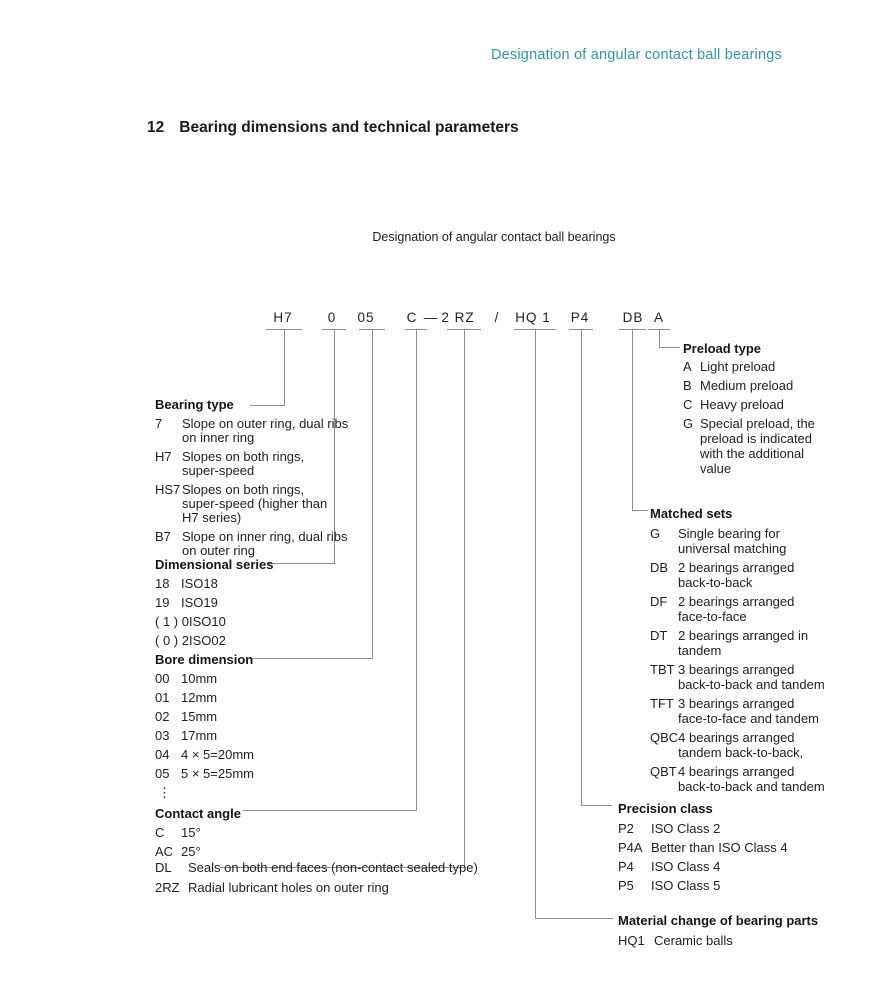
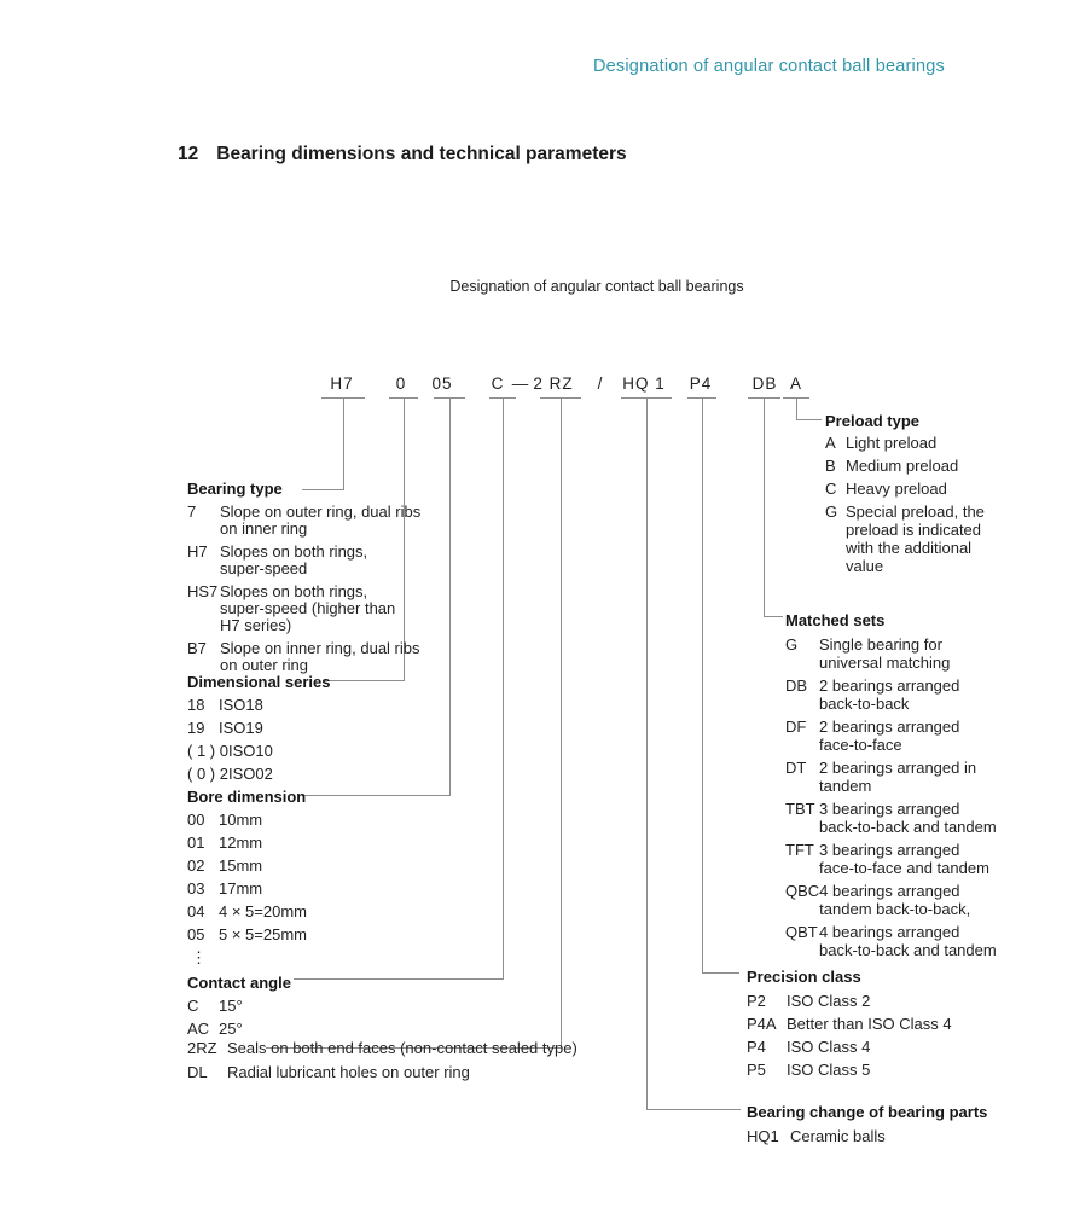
  Designation of angular contact ball bearings
  12
  Bearing dimensions and technical parameters
  Designation of angular contact ball bearings
  H7
  0
  05
  C
  —
  2 RZ
  /
  HQ 1
  P4
  DB
  A
  Bearing type
  7
  Slope on outer ring, dual ribs
  on inner ring
  H7
  Slopes on both rings,
  super-speed
  HS7
  Slopes on both rings,
  super-speed (higher than
  H7 series)
  B7
  Slope on inner ring, dual ribs
  on outer ring
  Dimensional series
  18
  ISO18
  19
  ISO19
  ( 1 ) 0
  ISO10
  ( 0 ) 2
  ISO02
  Bore dimension
  00
  10mm
  01
  12mm
  02
  15mm
  03
  17mm
  04
  4 × 5=20mm
  05
  5 × 5=25mm
  ⋮
  Contact angle
  C
  15°
  AC
  25°
- DL
+ 2RZ
  Seals on both end faces (non-contact sealed type)
- 2RZ
+ DL
  Radial lubricant holes on outer ring
  Preload type
  A
  Light preload
  B
  Medium preload
  C
  Heavy preload
  G
  Special preload, the
  preload is indicated
  with the additional
  value
  Matched sets
  G
  Single bearing for
  universal matching
  DB
  2 bearings arranged
  back-to-back
  DF
  2 bearings arranged
  face-to-face
  DT
  2 bearings arranged in
  tandem
  TBT
  3 bearings arranged
  back-to-back and tandem
  TFT
  3 bearings arranged
  face-to-face and tandem
  QBC
  4 bearings arranged
  tandem back-to-back,
  QBT
  4 bearings arranged
  back-to-back and tandem
  Precision class
  P2
  ISO Class 2
  P4A
  Better than ISO Class 4
  P4
  ISO Class 4
  P5
  ISO Class 5
- Material change of bearing parts
+ Bearing change of bearing parts
  HQ1
  Ceramic balls
